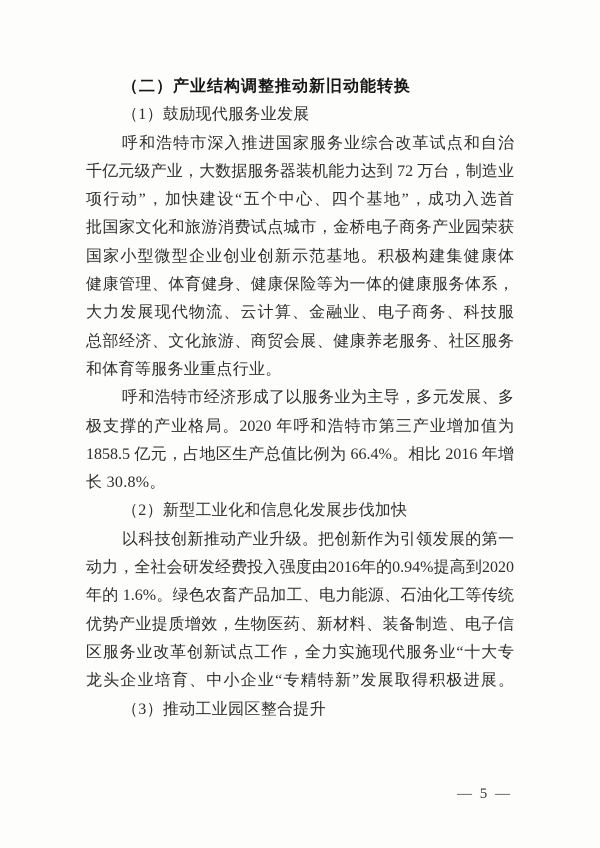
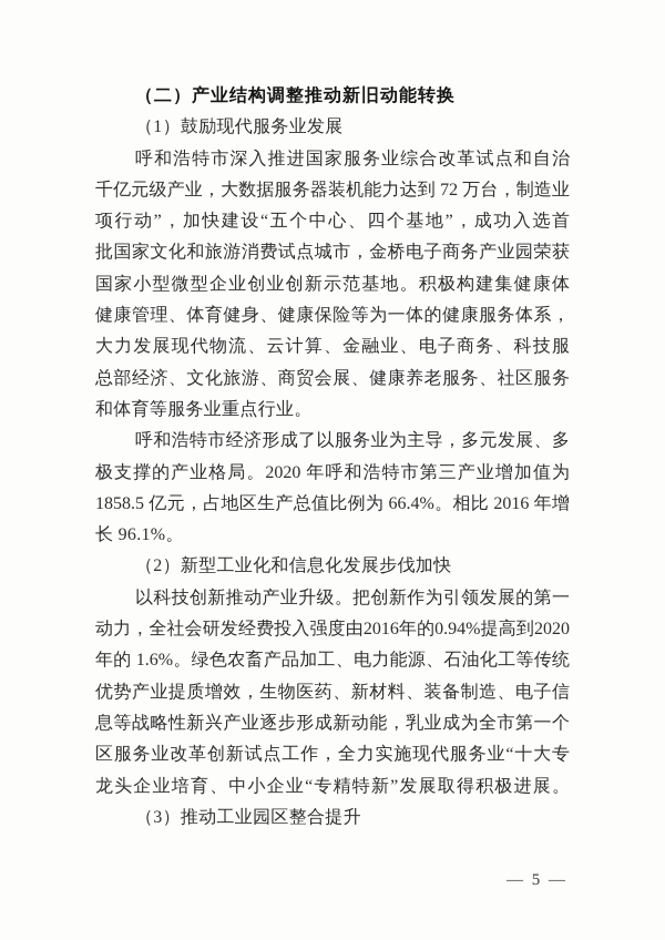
  （二）产业结构调整推动新旧动能转换
  （1）鼓励现代服务业发展
  呼和浩特市深入推进国家服务业综合改革试点和自治
  千亿元级产业，大数据服务器装机能力达到 72 万台，制造业
  项行动”，加快建设“五个中心、四个基地”，成功入选首
  批国家文化和旅游消费试点城市，金桥电子商务产业园荣获
  国家小型微型企业创业创新示范基地。积极构建集健康体
  健康管理、体育健身、健康保险等为一体的健康服务体系，
  大力发展现代物流、云计算、金融业、电子商务、科技服
  总部经济、文化旅游、商贸会展、健康养老服务、社区服务
  和体育等服务业重点行业。
  呼和浩特市经济形成了以服务业为主导，多元发展、多
  极支撑的产业格局。2020 年呼和浩特市第三产业增加值为
  1858.5 亿元，占地区生产总值比例为 66.4%。相比 2016 年增
- 长 30.8%。
+ 长 96.1%。
  （2）新型工业化和信息化发展步伐加快
  以科技创新推动产业升级。把创新作为引领发展的第一
  动力，全社会研发经费投入强度由2016年的0.94%提高到2020
  年的 1.6%。绿色农畜产品加工、电力能源、石油化工等传统
  优势产业提质增效，生物医药、新材料、装备制造、电子信
+ 息等战略性新兴产业逐步形成新动能，乳业成为全市第一个
  区服务业改革创新试点工作，全力实施现代服务业“十大专
  龙头企业培育、中小企业“专精特新”发展取得积极进展。
  （3）推动工业园区整合提升
  — 5 —
